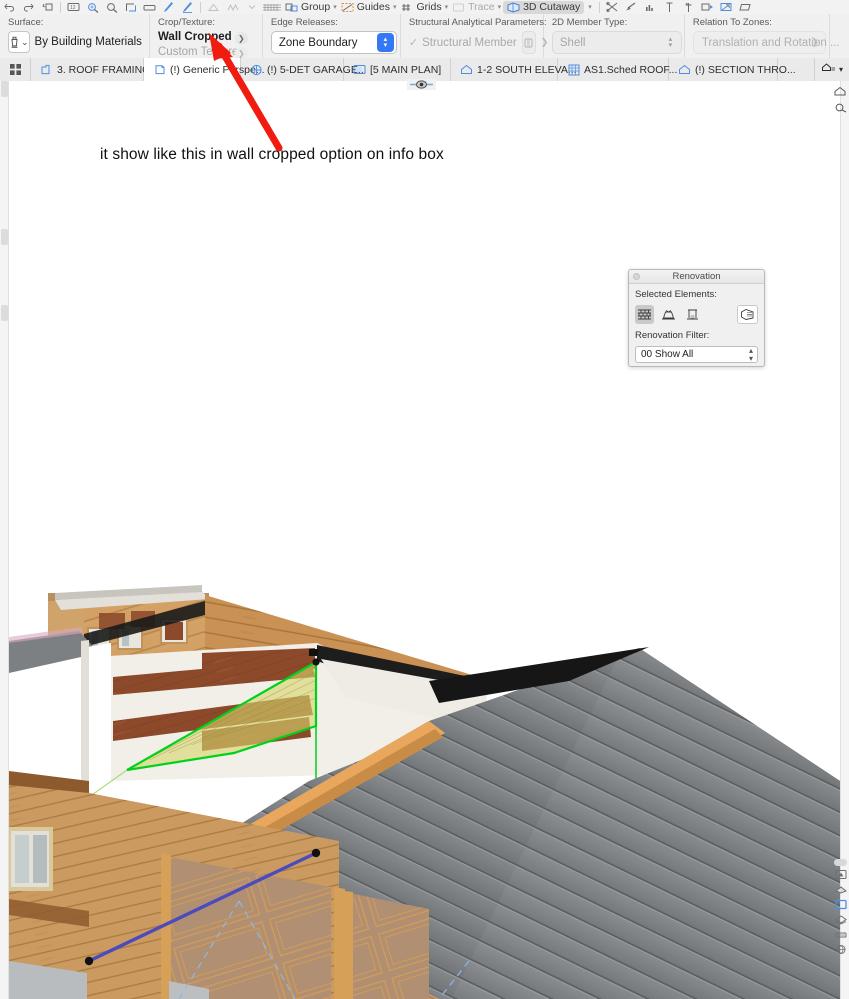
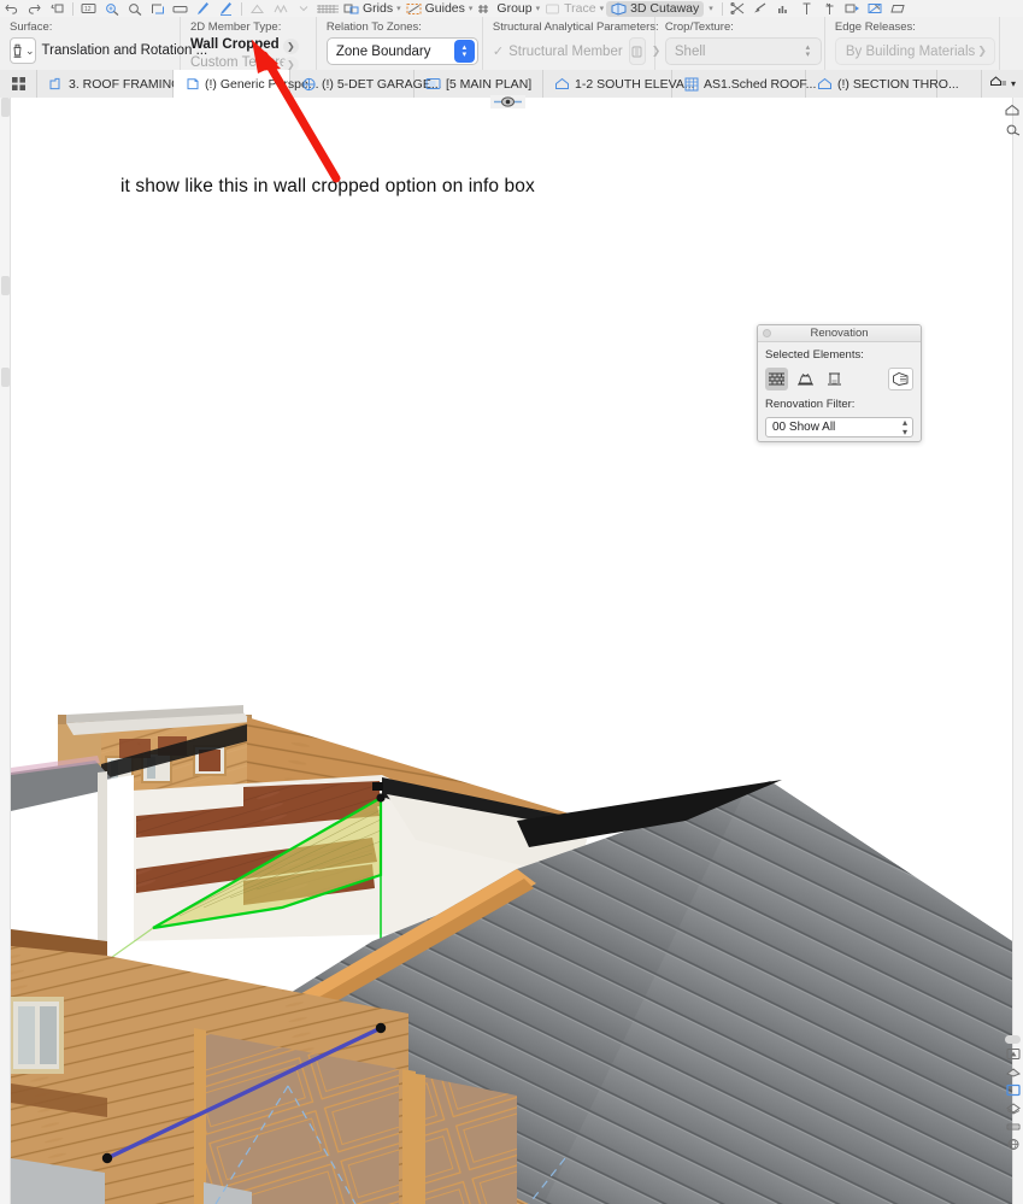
- Group
+ Grids
  Guides
- Grids
+ Group
  Trace
  3D Cutaway
  Surface:
  ⌄
- By Building Materials
+ Translation and Rotation ...
- Crop/Texture:
+ 2D Member Type:
  Wall Cropped
  ❯
  ❯
- Edge Releases:
+ Relation To Zones:
  Zone Boundary
  Structural Analytical Parameters
  ✓
  Structural Member
  ❯
- 2D Member Type:
+ Crop/Texture:
  Shell
- Relation To Zones:
+ Edge Releases:
- Translation and Rotation ...
+ By Building Materials
  ❯
  3. ROOF FRAMIN
  (!) Generic Prsp.
  (!) 5-DET GARAG.
  [5 MAIN PLAN]
  1-2 SOUTH ELEVA..
  AS1.Sched ROOF...
  (!) SECTION THRO...
  ▾
  it show like this in wall cropped option on info box
  Renovation
  Selected Elements:
  Renovation Filter:
  00 Show All
  ▴
  ▾
